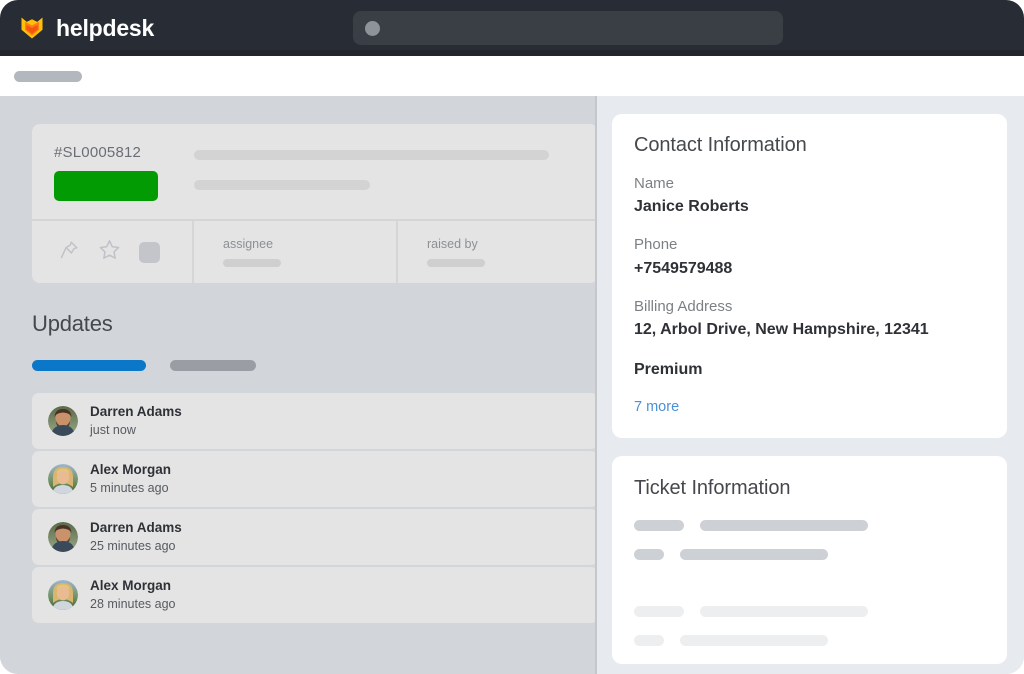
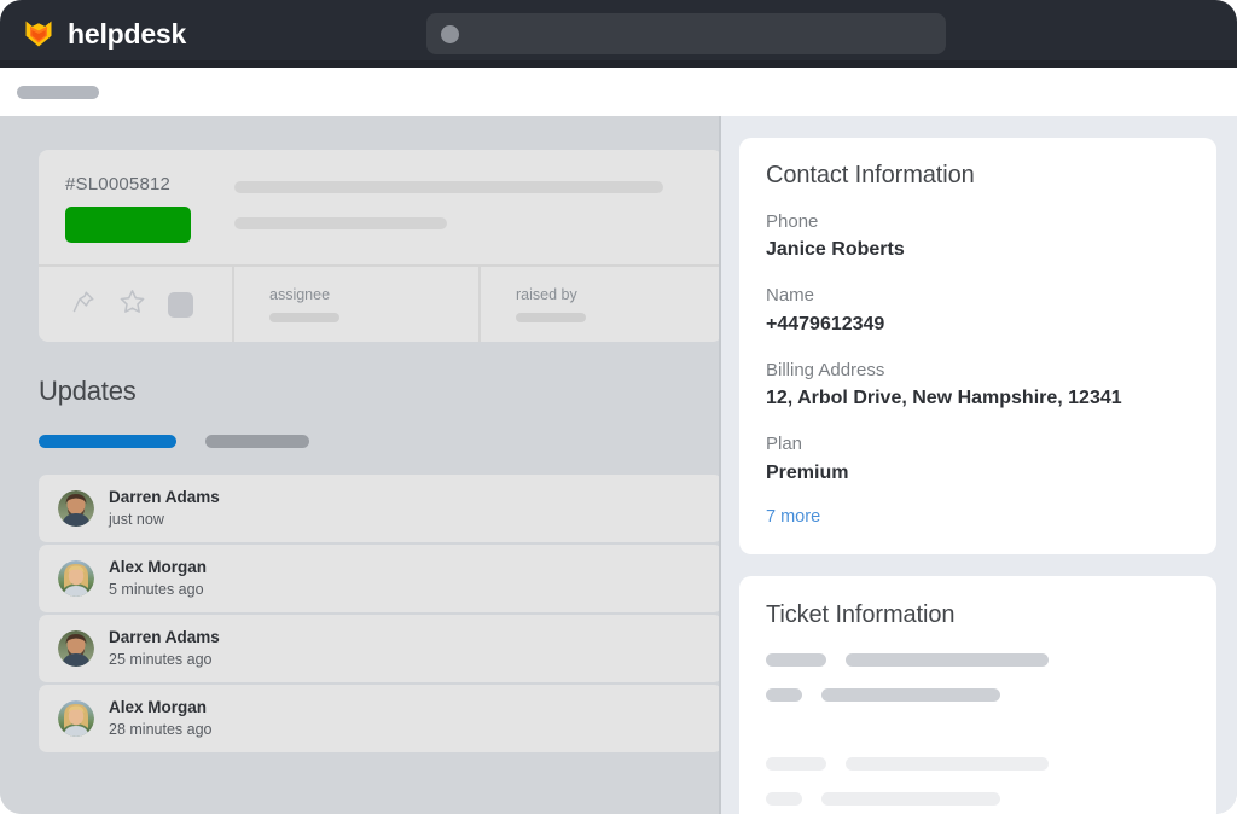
  helpdesk
  #SL0005812
  assignee
  raised by
  Updates
  Darren Adams
  just now
  Alex Morgan
  5 minutes ago
  Darren Adams
  25 minutes ago
  Alex Morgan
  28 minutes ago
  Contact Information
- Name
+ Phone
  Janice Roberts
- Phone
+ Name
- +7549579488
+ +4479612349
  Billing Address
  12, Arbol Drive, New Hampshire, 12341
+ Plan
  Premium
  7 more
  Ticket Information
